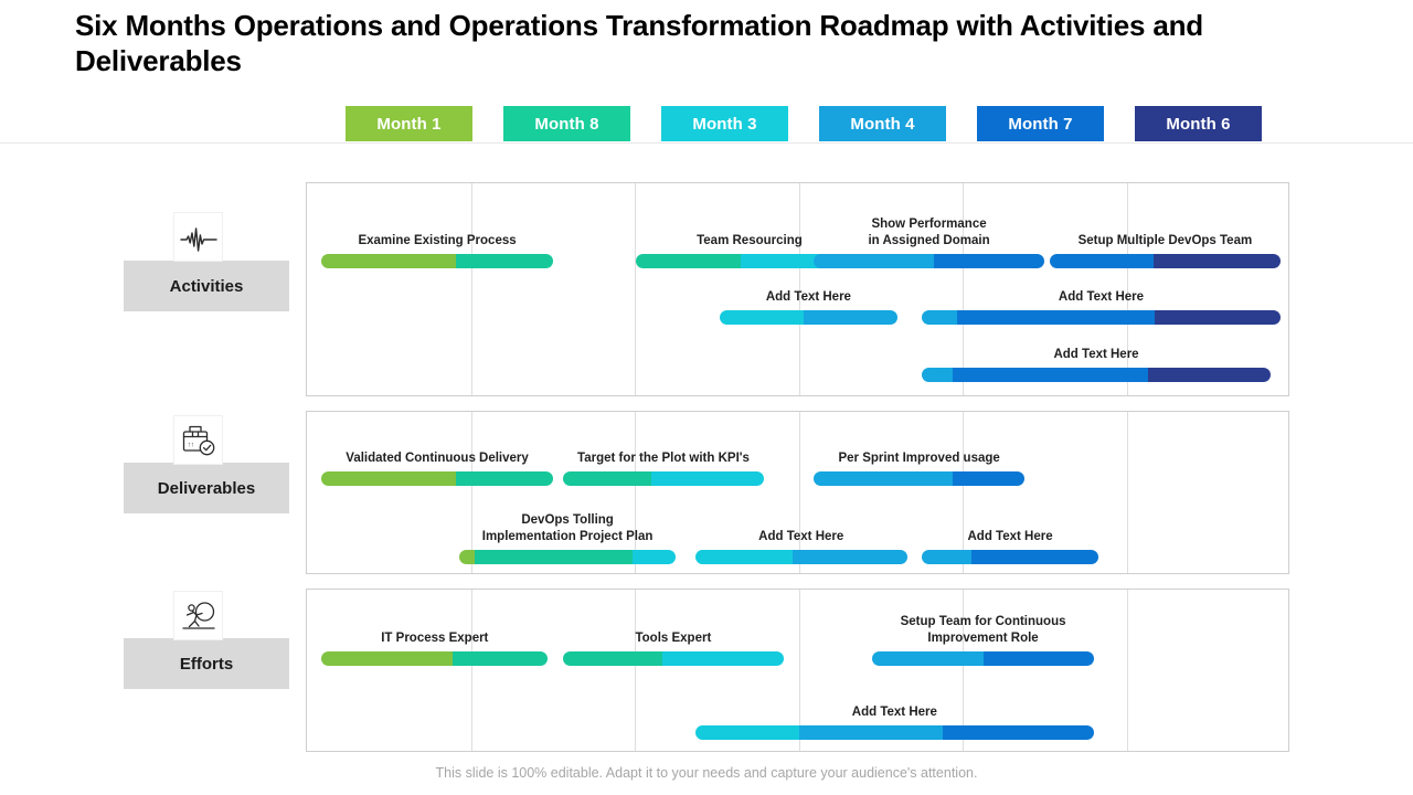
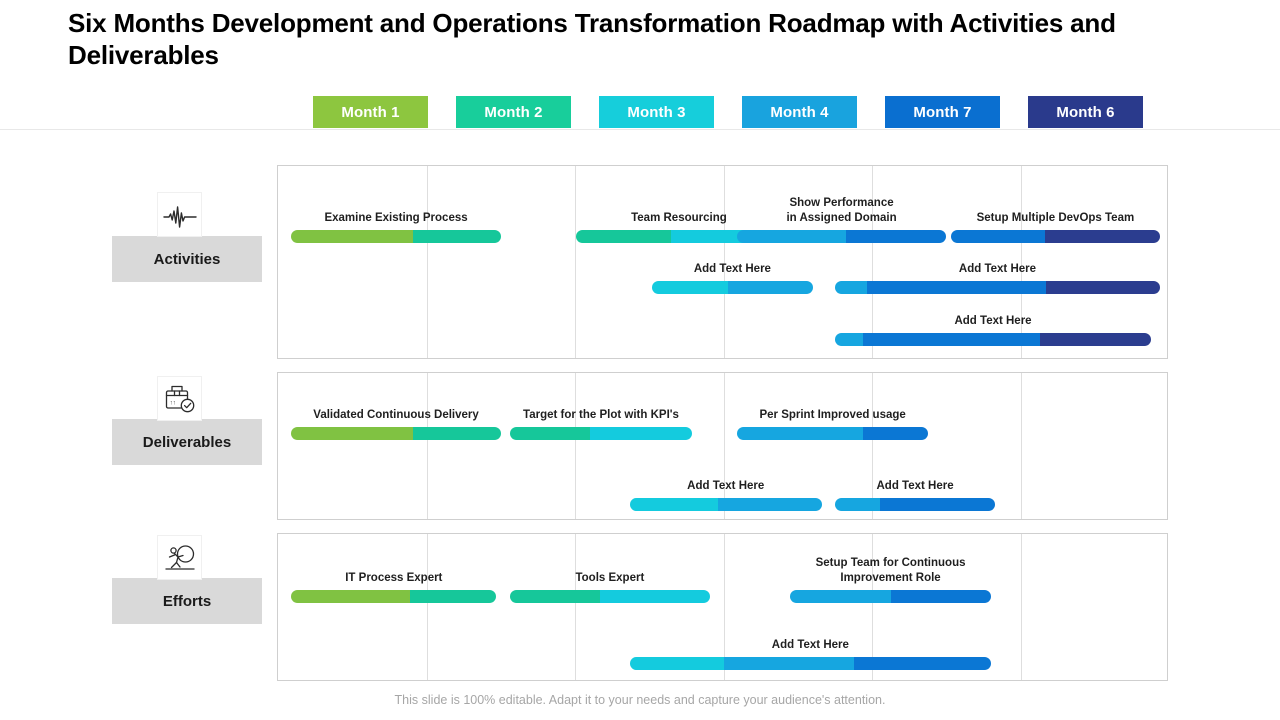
- Six Months Operations and Operations Transformation Roadmap with Activities and Deliverables
+ Six Months Development and Operations Transformation Roadmap with Activities and Deliverables
  Month 1
- Month 8
+ Month 2
  Month 3
  Month 4
  Month 7
  Month 6
  Activities
  Examine Existing Process
  Team Resourcing
  Show Performance
  in Assigned Domain
  Setup Multiple DevOps Team
  Add Text Here
  Add Text Here
  Add Text Here
  Deliverables
  Validated Continuous Delivery
  Target for the Plot with KPI's
  Per Sprint Improved usage
- DevOps Tolling
- Implementation Project Plan
  Add Text Here
  Add Text Here
  Efforts
  IT Process Expert
  Tools Expert
  Setup Team for Continuous
  Improvement Role
  Add Text Here
  This slide is 100% editable. Adapt it to your needs and capture your audience's attention.
